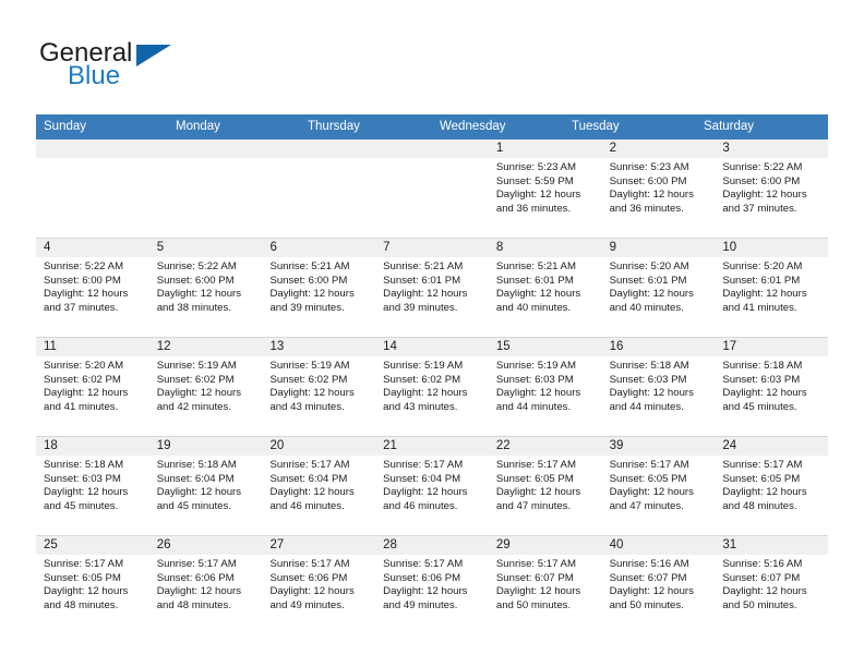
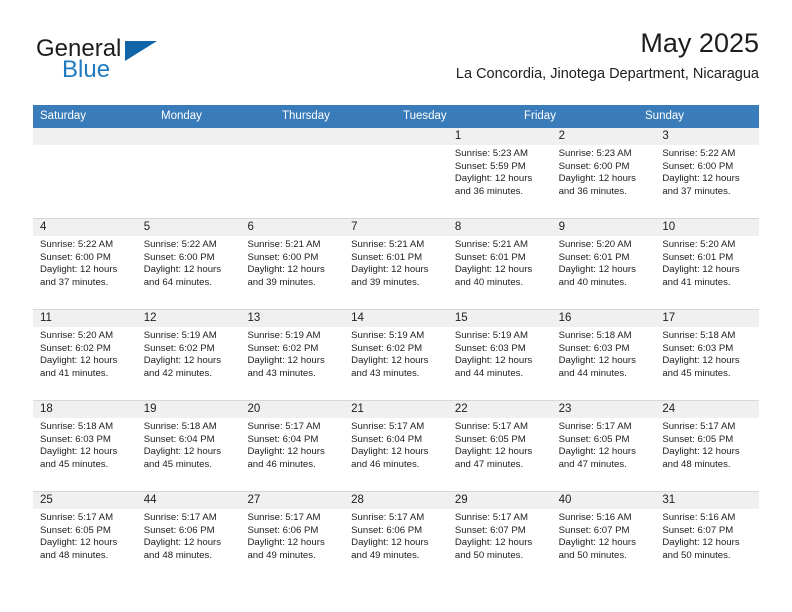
  General
  Blue
+ May 2025
+ La Concordia, Jinotega Department, Nicaragua
- Sunday
+ Saturday
  Monday
  Thursday
- Wednesday
  Tuesday
+ Friday
- Saturday
+ Sunday
  1
  Sunrise: 5:23 AM
  Sunset: 5:59 PM
  Daylight: 12 hours
  and 36 minutes.
  2
  Sunrise: 5:23 AM
  Sunset: 6:00 PM
  Daylight: 12 hours
  and 36 minutes.
  3
  Sunrise: 5:22 AM
  Sunset: 6:00 PM
  Daylight: 12 hours
  and 37 minutes.
  4
  Sunrise: 5:22 AM
  Sunset: 6:00 PM
  Daylight: 12 hours
  and 37 minutes.
  5
  Sunrise: 5:22 AM
  Sunset: 6:00 PM
  Daylight: 12 hours
- and 38 minutes.
+ and 64 minutes.
  6
  Sunrise: 5:21 AM
  Sunset: 6:00 PM
  Daylight: 12 hours
  and 39 minutes.
  7
  Sunrise: 5:21 AM
  Sunset: 6:01 PM
  Daylight: 12 hours
  and 39 minutes.
  8
  Sunrise: 5:21 AM
  Sunset: 6:01 PM
  Daylight: 12 hours
  and 40 minutes.
  9
  Sunrise: 5:20 AM
  Sunset: 6:01 PM
  Daylight: 12 hours
  and 40 minutes.
  10
  Sunrise: 5:20 AM
  Sunset: 6:01 PM
  Daylight: 12 hours
  and 41 minutes.
  11
  Sunrise: 5:20 AM
  Sunset: 6:02 PM
  Daylight: 12 hours
  and 41 minutes.
  12
  Sunrise: 5:19 AM
  Sunset: 6:02 PM
  Daylight: 12 hours
  and 42 minutes.
  13
  Sunrise: 5:19 AM
  Sunset: 6:02 PM
  Daylight: 12 hours
  and 43 minutes.
  14
  Sunrise: 5:19 AM
  Sunset: 6:02 PM
  Daylight: 12 hours
  and 43 minutes.
  15
  Sunrise: 5:19 AM
  Sunset: 6:03 PM
  Daylight: 12 hours
  and 44 minutes.
  16
  Sunrise: 5:18 AM
  Sunset: 6:03 PM
  Daylight: 12 hours
  and 44 minutes.
  17
  Sunrise: 5:18 AM
  Sunset: 6:03 PM
  Daylight: 12 hours
  and 45 minutes.
  18
  Sunrise: 5:18 AM
  Sunset: 6:03 PM
  Daylight: 12 hours
  and 45 minutes.
  19
  Sunrise: 5:18 AM
  Sunset: 6:04 PM
  Daylight: 12 hours
  and 45 minutes.
  20
  Sunrise: 5:17 AM
  Sunset: 6:04 PM
  Daylight: 12 hours
  and 46 minutes.
  21
  Sunrise: 5:17 AM
  Sunset: 6:04 PM
  Daylight: 12 hours
  and 46 minutes.
  22
  Sunrise: 5:17 AM
  Sunset: 6:05 PM
  Daylight: 12 hours
  and 47 minutes.
- 39
+ 23
  Sunrise: 5:17 AM
  Sunset: 6:05 PM
  Daylight: 12 hours
  and 47 minutes.
  24
  Sunrise: 5:17 AM
  Sunset: 6:05 PM
  Daylight: 12 hours
  and 48 minutes.
  25
  Sunrise: 5:17 AM
  Sunset: 6:05 PM
  Daylight: 12 hours
  and 48 minutes.
- 26
+ 44
  Sunrise: 5:17 AM
  Sunset: 6:06 PM
  Daylight: 12 hours
  and 48 minutes.
  27
  Sunrise: 5:17 AM
  Sunset: 6:06 PM
  Daylight: 12 hours
  and 49 minutes.
  28
  Sunrise: 5:17 AM
  Sunset: 6:06 PM
  Daylight: 12 hours
  and 49 minutes.
  29
  Sunrise: 5:17 AM
  Sunset: 6:07 PM
  Daylight: 12 hours
  and 50 minutes.
  40
  Sunrise: 5:16 AM
  Sunset: 6:07 PM
  Daylight: 12 hours
  and 50 minutes.
  31
  Sunrise: 5:16 AM
  Sunset: 6:07 PM
  Daylight: 12 hours
  and 50 minutes.
